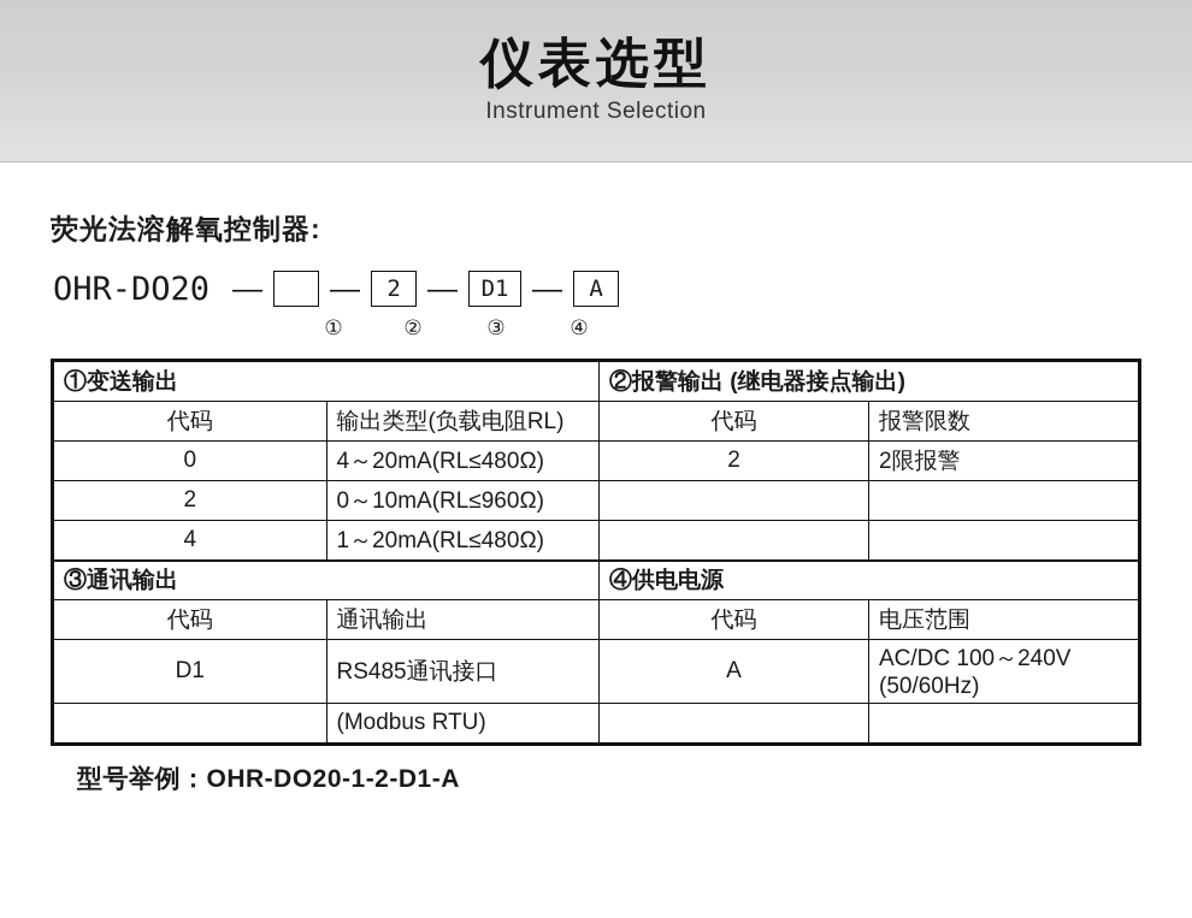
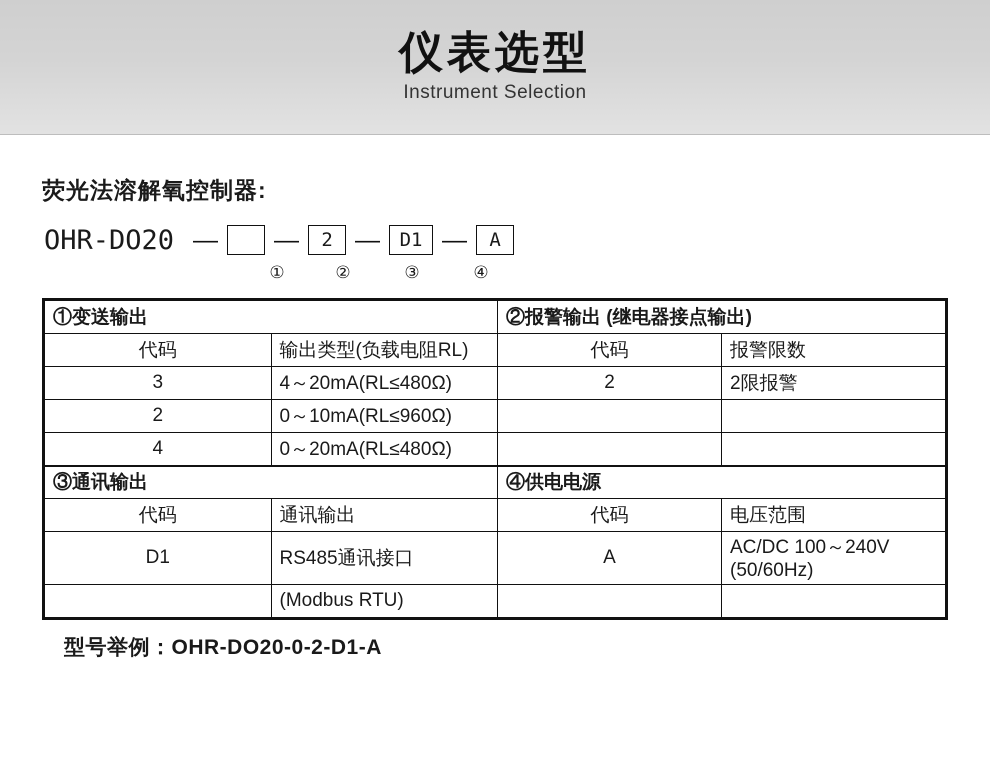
  仪表选型
  Instrument Selection
  荧光法溶解氧控制器:
  OHR-DO20
  —
  —
  2
  —
  D1
  —
  A
  ①
  ②
  ③
  ④
  ①变送输出	②报警输出 (继电器接点输出)
  代码	输出类型(负载电阻RL)	代码	报警限数
- 0	4～20mA(RL≤480Ω)	2	2限报警
+ 3	4～20mA(RL≤480Ω)	2	2限报警
  2	0～10mA(RL≤960Ω)
- 4	1～20mA(RL≤480Ω)
+ 4	0～20mA(RL≤480Ω)
  ③通讯输出	④供电电源
  代码	通讯输出	代码	电压范围
  D1	RS485通讯接口	A	AC/DC 100～240V (50/60Hz)
  	(Modbus RTU)
- 型号举例：OHR-DO20-1-2-D1-A
+ 型号举例：OHR-DO20-0-2-D1-A
